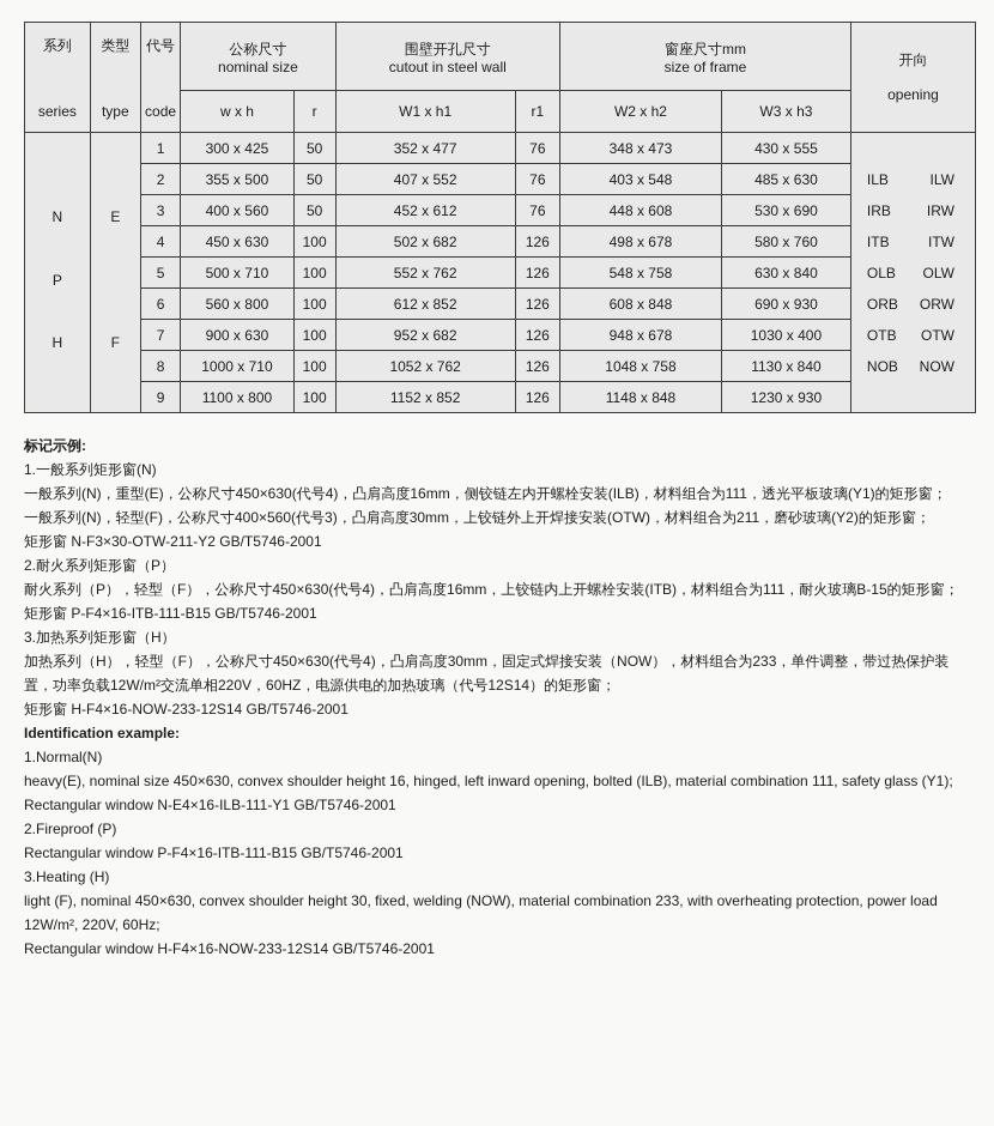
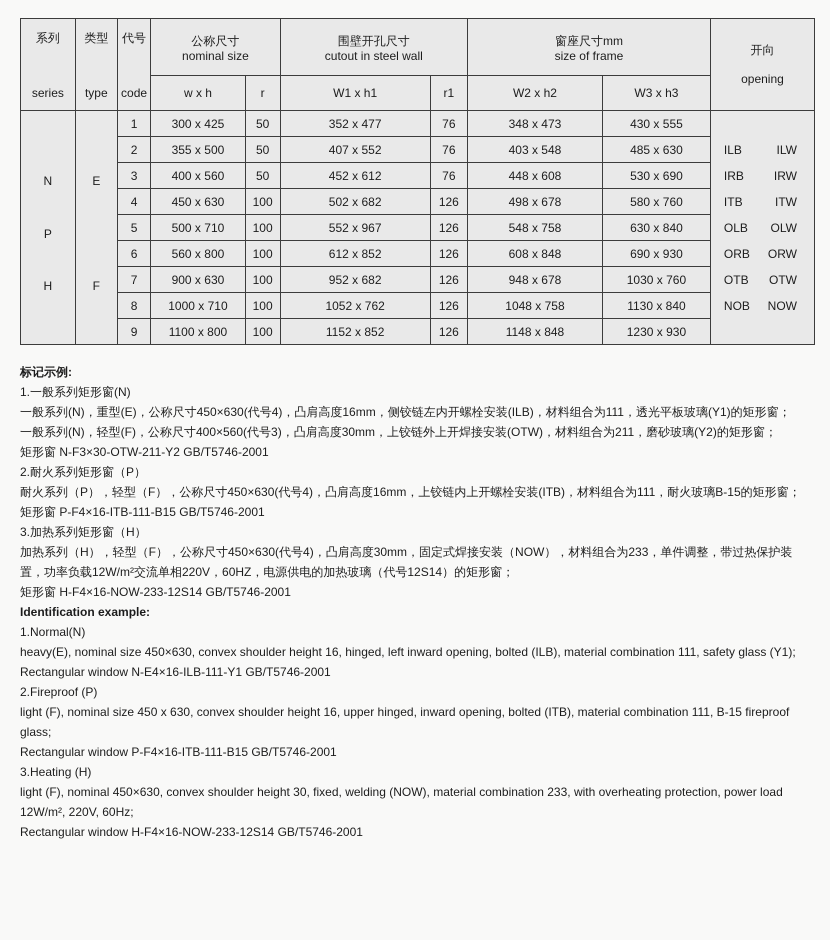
  系列 series	类型 type	代号 code	公称尺寸 nominal size	围壁开孔尺寸 cutout in steel wall	窗座尺寸mm size of frame	开向 opening
  w x h	r	W1 x h1	r1	W2 x h2	W3 x h3
  N P H	E F	1	300 x 425	50	352 x 477	76	348 x 473	430 x 555	ILB ILW IRB IRW ITB ITW OLB OLW ORB ORW OTB OTW NOB NOW
  2	355 x 500	50	407 x 552	76	403 x 548	485 x 630
  3	400 x 560	50	452 x 612	76	448 x 608	530 x 690
  4	450 x 630	100	502 x 682	126	498 x 678	580 x 760
- 5	500 x 710	100	552 x 762	126	548 x 758	630 x 840
+ 5	500 x 710	100	552 x 967	126	548 x 758	630 x 840
  6	560 x 800	100	612 x 852	126	608 x 848	690 x 930
- 7	900 x 630	100	952 x 682	126	948 x 678	1030 x 400
+ 7	900 x 630	100	952 x 682	126	948 x 678	1030 x 760
  8	1000 x 710	100	1052 x 762	126	1048 x 758	1130 x 840
  9	1100 x 800	100	1152 x 852	126	1148 x 848	1230 x 930
  标记示例:
  1.一般系列矩形窗(N)
  一般系列(N)，重型(E)，公称尺寸450×630(代号4)，凸肩高度16mm，侧铰链左内开螺栓安装(ILB)，材料组合为111，透光平板玻璃(Y1)的矩形窗；
  一般系列(N)，轻型(F)，公称尺寸400×560(代号3)，凸肩高度30mm，上铰链外上开焊接安装(OTW)，材料组合为211，磨砂玻璃(Y2)的矩形窗；
  矩形窗 N-F3×30-OTW-211-Y2 GB/T5746-2001
  2.耐火系列矩形窗（P）
  耐火系列（P），轻型（F），公称尺寸450×630(代号4)，凸肩高度16mm，上铰链内上开螺栓安装(ITB)，材料组合为111，耐火玻璃B-15的矩形窗；矩形窗 P-F4×16-ITB-111-B15 GB/T5746-2001
  3.加热系列矩形窗（H）
  加热系列（H），轻型（F），公称尺寸450×630(代号4)，凸肩高度30mm，固定式焊接安装（NOW），材料组合为233，单件调整，带过热保护装置，功率负载12W/m²交流单相220V，60HZ，电源供电的加热玻璃（代号12S14）的矩形窗；
  矩形窗 H-F4×16-NOW-233-12S14 GB/T5746-2001
  Identification example:
  1.Normal(N)
  heavy(E), nominal size 450×630, convex shoulder height 16, hinged, left inward opening, bolted (ILB), material combination 111, safety glass (Y1);
  Rectangular window N-E4×16-ILB-111-Y1 GB/T5746-2001
  2.Fireproof (P)
+ light (F), nominal size 450 x 630, convex shoulder height 16, upper hinged, inward opening, bolted (ITB), material combination 111, B-15 fireproof glass;
  Rectangular window P-F4×16-ITB-111-B15 GB/T5746-2001
  3.Heating (H)
  light (F), nominal 450×630, convex shoulder height 30, fixed, welding (NOW), material combination 233, with overheating protection, power load 12W/m², 220V, 60Hz;
  Rectangular window H-F4×16-NOW-233-12S14 GB/T5746-2001
